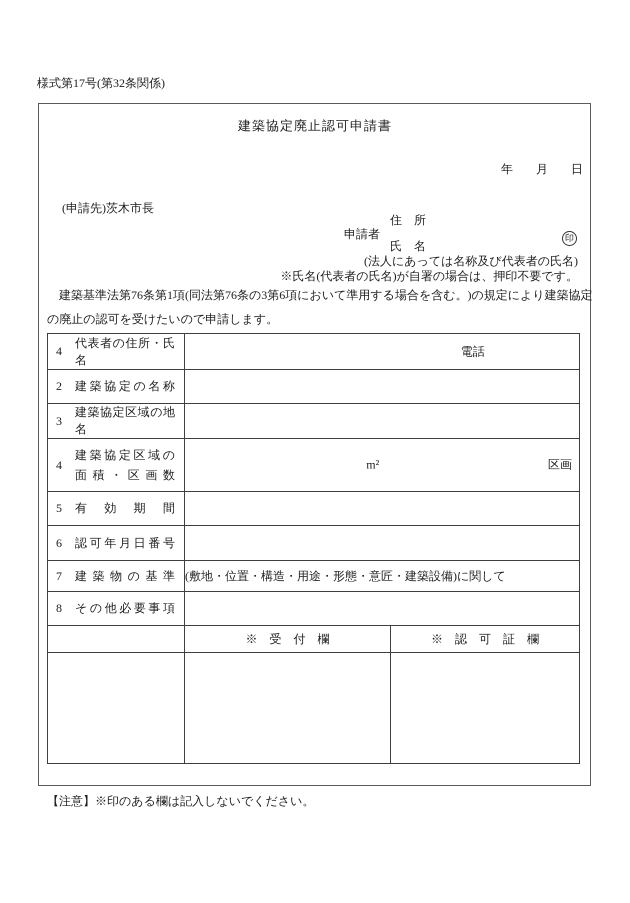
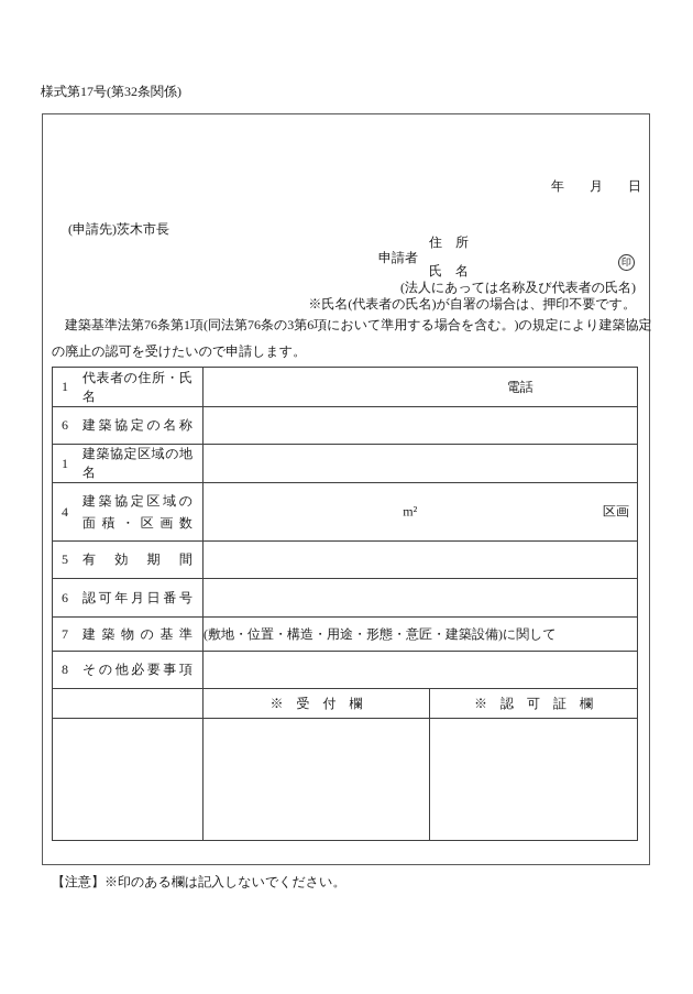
  様式第17号(第32条関係)
- 建築協定廃止認可申請書
  年
  月
  日
  (申請先)茨木市長
  申請者
  住 所
  氏 名
  印
  (法人にあっては名称及び代表者の氏名)
  ※氏名(代表者の氏名)が自署の場合は、押印不要です。
  建築基準法第76条第1項(同法第76条の3第6項において準用する場合を含む。)の規定により建築協定
  の廃止の認可を受けたいので申請します。
- 4 代表者の住所・氏名	電話
+ 1 代表者の住所・氏名	電話
- 2 建築協定の名称
+ 6 建築協定の名称
- 3 建築協定区域の地名
+ 1 建築協定区域の地名
  4 建築協定区域の 面積・区画数	m² 区画
  5 有効期間
  6 認可年月日番号
  7 建築物の基準	(敷地・位置・構造・用途・形態・意匠・建築設備)に関して
  8 その他必要事項
  	※ 受 付 欄	※ 認 可 証 欄
  【注意】※印のある欄は記入しないでください。
